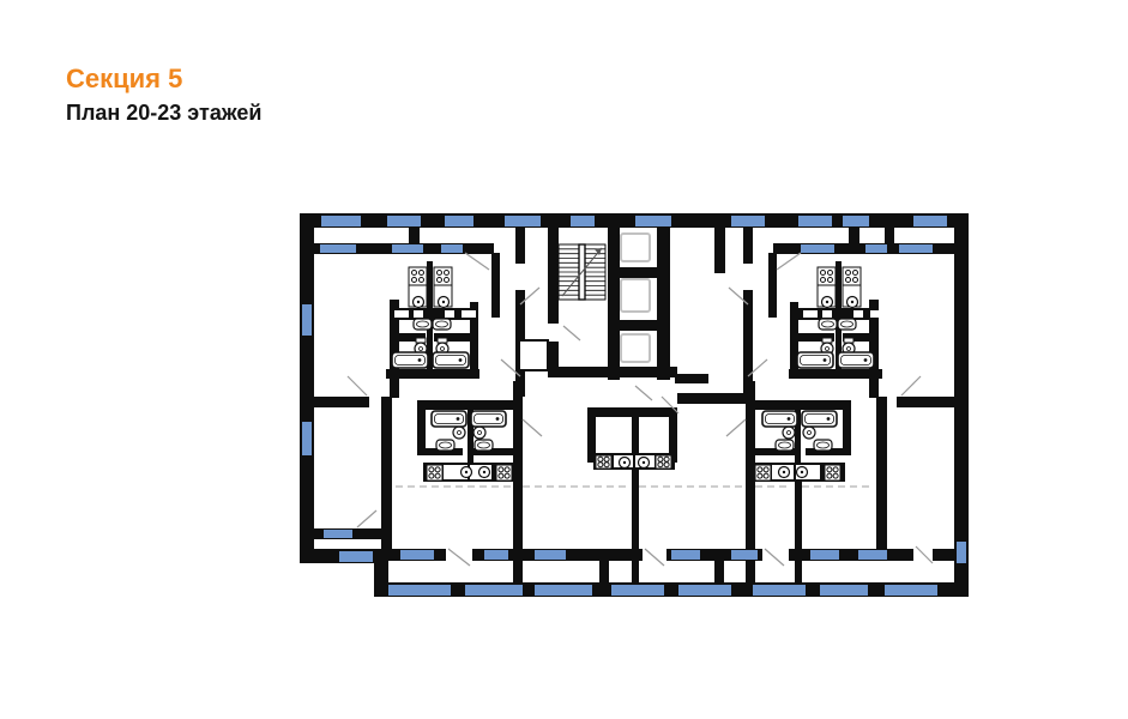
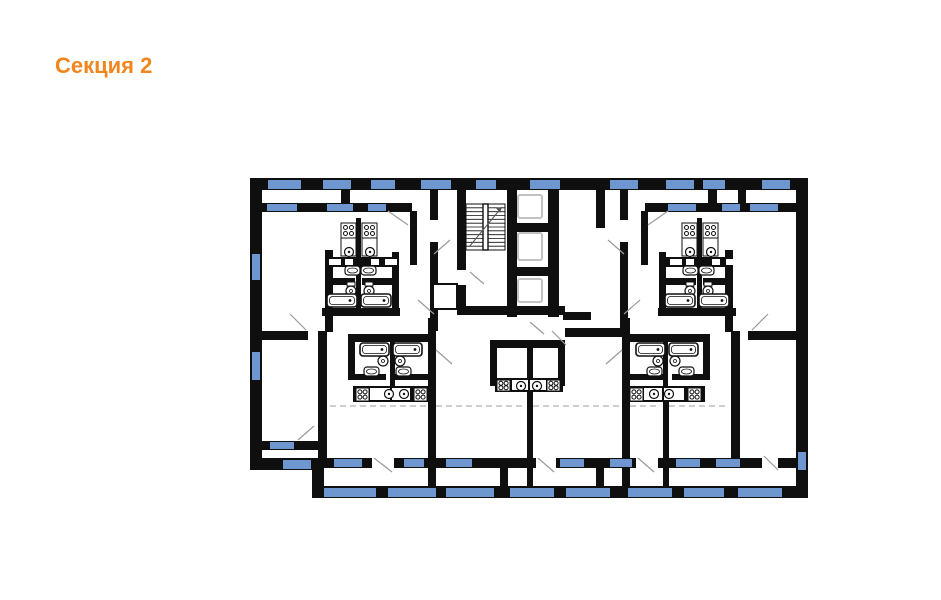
- Секция 5
+ Секция 2
- План 20-23 этажей
